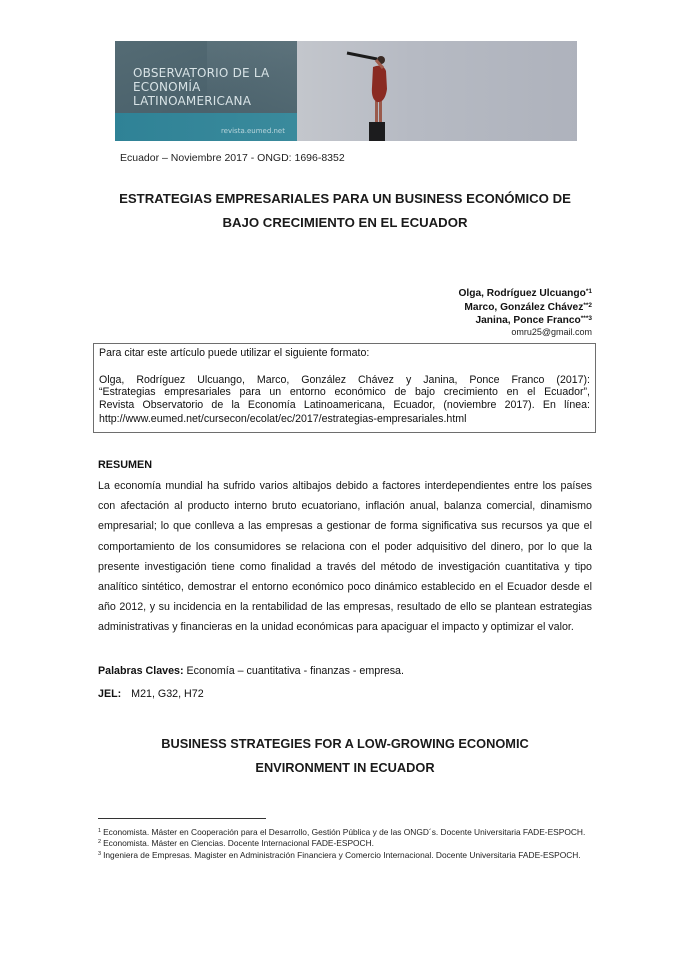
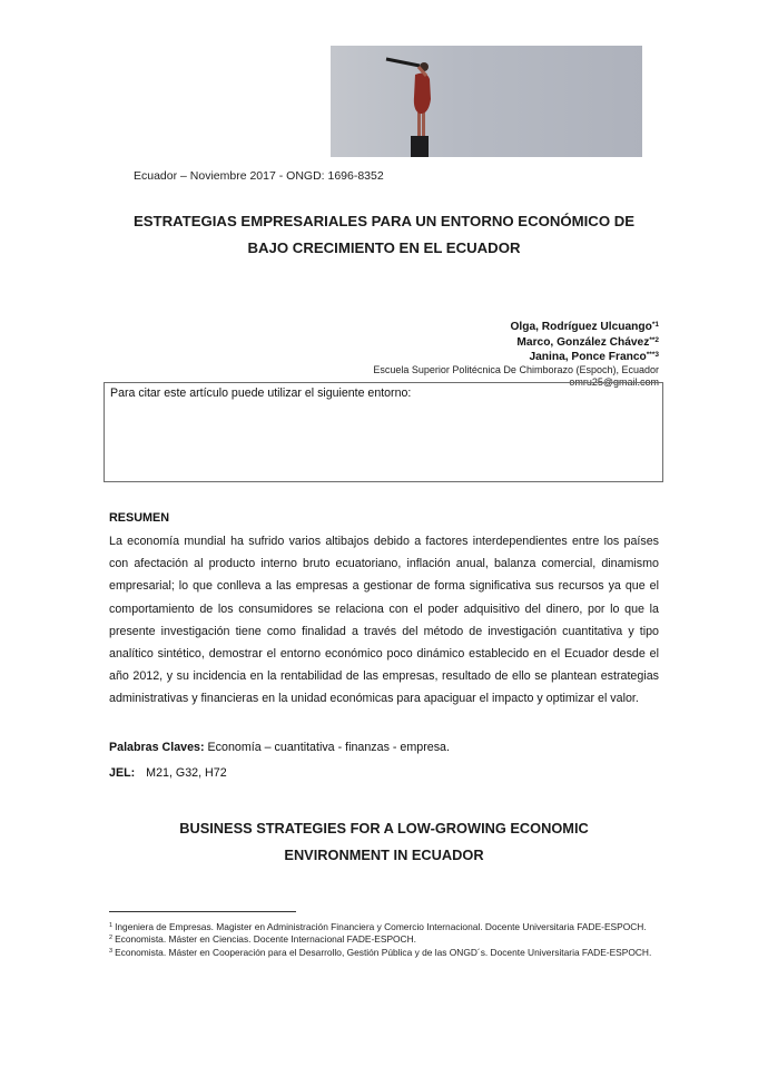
- OBSERVATORIO DE LA
- ECONOMÍA
- LATINOAMERICANA
- revista.eumed.net
  Ecuador – Noviembre 2017 - ONGD: 1696-8352
- ESTRATEGIAS EMPRESARIALES PARA UN BUSINESS ECONÓMICO DE
+ ESTRATEGIAS EMPRESARIALES PARA UN ENTORNO ECONÓMICO DE
  BAJO CRECIMIENTO EN EL ECUADOR
  Olga, Rodríguez Ulcuango
  Marco, González Chávez
  Janina, Ponce Franco
+ Escuela Superior Politécnica De Chimborazo (Espoch), Ecuador
  omru25@gmail.com
- Para citar este artículo puede utilizar el siguiente formato:
+ Para citar este artículo puede utilizar el siguiente entorno:
- Olga, Rodríguez Ulcuango, Marco, González Chávez y Janina, Ponce Franco (2017):
- “Estrategias empresariales para un entorno económico de bajo crecimiento en el Ecuador”,
- Revista Observatorio de la Economía Latinoamericana, Ecuador, (noviembre 2017). En línea:
- http://www.eumed.net/cursecon/ecolat/ec/2017/estrategias-empresariales.html
  RESUMEN
  La economía mundial ha sufrido varios altibajos debido a factores interdependientes entre los países con afectación al producto interno bruto ecuatoriano, inflación anual, balanza comercial, dinamismo empresarial; lo que conlleva a las empresas a gestionar de forma significativa sus recursos ya que el comportamiento de los consumidores se relaciona con el poder adquisitivo del dinero, por lo que la presente investigación tiene como finalidad a través del método de investigación cuantitativa y tipo analítico sintético, demostrar el entorno económico poco dinámico establecido en el Ecuador desde el año 2012, y su incidencia en la rentabilidad de las empresas, resultado de ello se plantean estrategias administrativas y financieras en la unidad económicas para apaciguar el impacto y optimizar el valor.
  Palabras Claves: Economía – cuantitativa - finanzas - empresa.
  JEL: M21, G32, H72
  BUSINESS STRATEGIES FOR A LOW-GROWING ECONOMIC
  ENVIRONMENT IN ECUADOR
- Economista. Máster en Cooperación para el Desarrollo, Gestión Pública y de las ONGD´s. Docente Universitaria FADE-ESPOCH.
+ Ingeniera de Empresas. Magister en Administración Financiera y Comercio Internacional. Docente Universitaria FADE-ESPOCH.
  Economista. Máster en Ciencias. Docente Internacional FADE-ESPOCH.
- Ingeniera de Empresas. Magister en Administración Financiera y Comercio Internacional. Docente Universitaria FADE-ESPOCH.
+ Economista. Máster en Cooperación para el Desarrollo, Gestión Pública y de las ONGD´s. Docente Universitaria FADE-ESPOCH.
